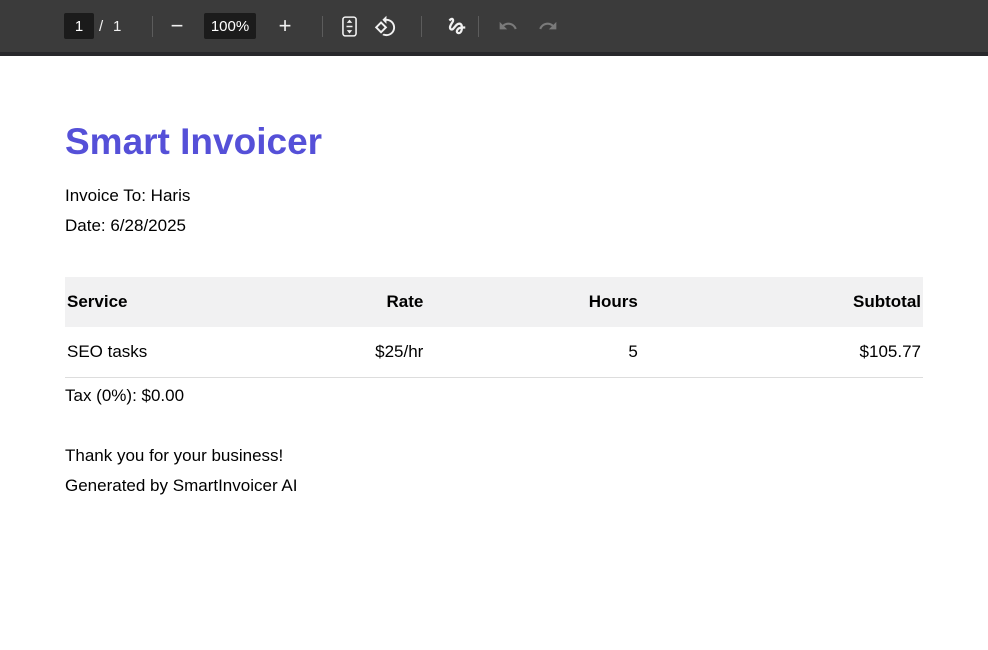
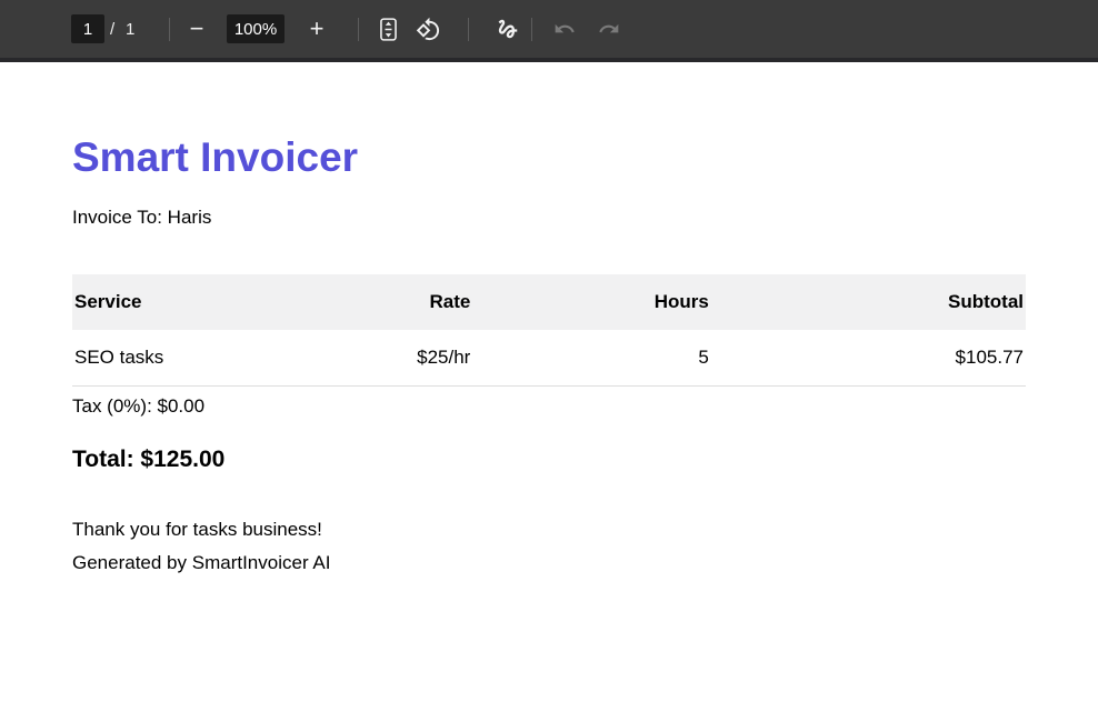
  1
  /
  1
  −
  100%
  +
  Smart Invoicer
  Invoice To: Haris
- Date: 6/28/2025
  Service	Rate	Hours	Subtotal
  SEO tasks	$25/hr	5	$105.77
  Tax (0%): $0.00
+ Total: $125.00
- Thank you for your business!
+ Thank you for tasks business!
  Generated by SmartInvoicer AI
